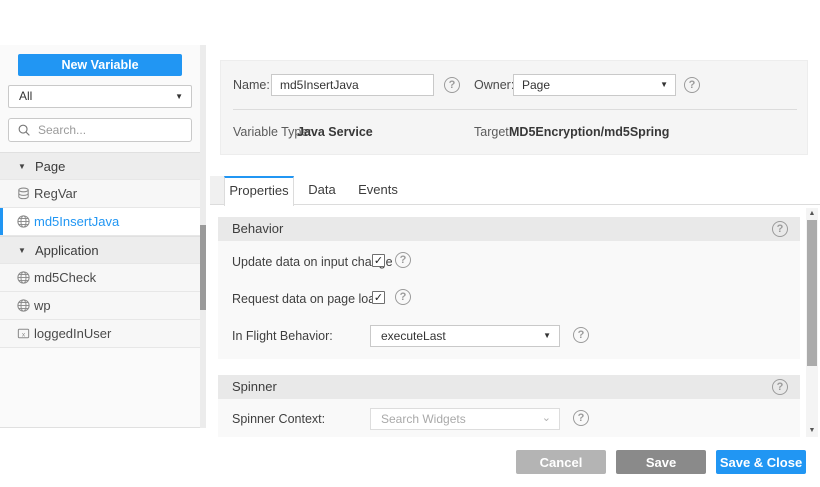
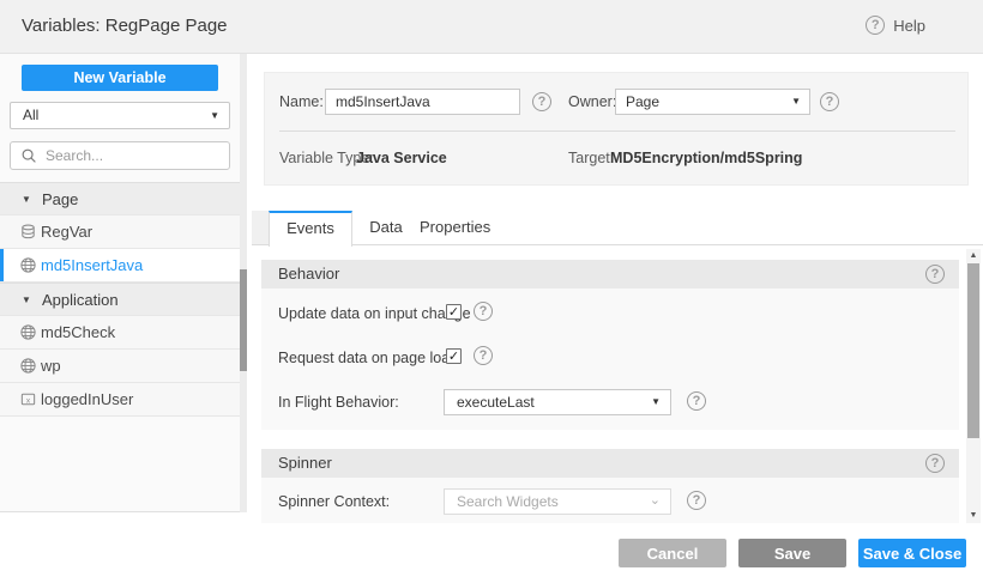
+ Variables: RegPage Page
+ Help
  New Variable
  All
  ▼
  Search...
  ▼
  Page
  RegVar
  md5InsertJava
  ▼
  Application
  md5Check
  wp
  loggedInUser
  Name:
  md5InsertJava
  Owner
  Page
  ▼
  Variable Type:
  Java Service
  Target:
  MD5Encryption/md5Spring
- Properties
+ Events
  Data
- Events
+ Properties
  Behavior
  Update data on input chae
  Request data on page lo
  In Flight Behavior:
  executeLast
  ▼
  Spinner
  Spinner Context:
  Search Widgets
  ⌄
  Cancel
  Save
  Save & Close
